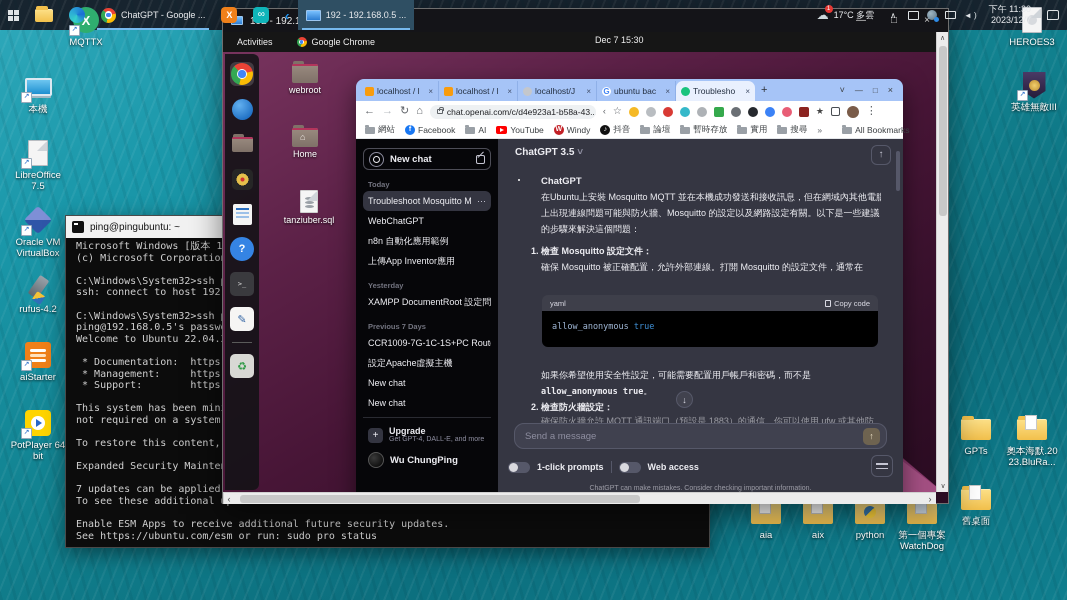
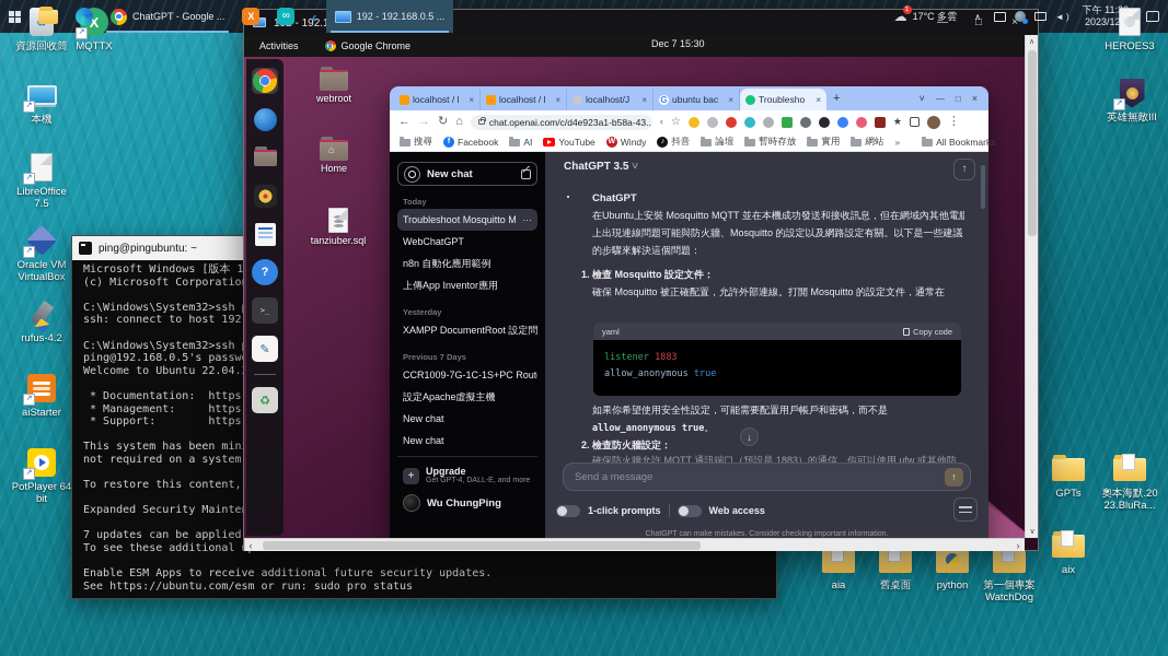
+ 資源回收筒
  X
  MQTTX
  本機
  LibreOffice 7.5
  Oracle VM VirtualBox
  rufus-4.2
  aiStarter
  PotPlayer 64 bit
  HEROES3
  英雄無敵III
  GPTs
  奧本海默.2023.BluRa...
- 舊桌面
+ aix
  aia
- aix
+ 舊桌面
  python
  第一個專案WatchDog
  ping@pingubuntu: ~
  Microsoft Windows [版本 1
  (c) Microsoft Corporatio
  C:\Windows\System32>ssh
  ssh: connect to host 192
  C:\Windows\System32>ssh
  ping@192.168.0.5's passw
  Welcome to Ubuntu 22.04.
  * Documentation: https
  * Management: https
  * Support: https
  This system has been min
  not required on a system
  To restore this content,
  Expanded Security Mainte
  7 updates can be applied
  To see these additional
  Enable ESM Apps to receive additional future security updates.
  See https://ubuntu.com/esm or run: sudo pro status
  —
  □
  ×
  Activities
  Google Chrome
  Dec 7 15:30
  ?
  >_
  ✎
  ♻
  webroot
  ⌂
  Home
  tanziuber.sql
  localhost / l
  ×
  localhost / l
  ×
  localhost/J
  ×
  G
  ubuntu bac
  ×
  Troublesho
  ×
  +
  ˅
  —
  □
  ×
  ←
  →
  ↻
  ⌂
  chat.openai.com/c/d4e923a1-b58a-43..
  ‹
  ☆
  ★
  ⋮
- 網站
+ 搜尋
  Facebook
  AI
  YouTube
  Windy
  抖音
  論壇
  暫時存放
  實用
- 搜尋
+ 網站
  »
  All Bookmarks
  New chat
  Today
  Troubleshoot Mosquitto M
  ⋯
  WebChatGPT
  n8n 自動化應用範例
  上傳App Inventor應用
  Yesterday
  XAMPP DocumentRoot 設定問
  Previous 7 Days
  CCR1009-7G-1C-1S+PC Rout
  設定Apache虛擬主機
  New chat
  New chat
  +
  Upgrade
  Wu ChungPing
  ChatGPT 3.5 ˅
  ↑
  ChatGPT
  在Ubuntu上安裝 Mosquitto MQTT 並在本機成功發送和接收訊息，但在網域內其他電腦
  上出現連線問題可能與防火牆、Mosquitto 的設定以及網路設定有關。以下是一些建議
  的步驟來解決這個問題：
  1. 檢查 Mosquitto 設定文件：
  確保 Mosquitto 被正確配置，允許外部連線。打開 Mosquitto 的設定文件，通常在
  yaml
  Copy code
+ listener 1883
  allow_anonymous true
  如果你希望使用安全性設定，可能需要配置用戶帳戶和密碼，而不是
  allow_anonymous true。
  2. 檢查防火牆設定：
  確保防火牆允許 MQTT 通訊端口（預設是 1883）的通信，你可以使用 ufw 或其他防
  ↓
  Send a message
  ↑
  1-click prompts
  Web access
  ‹
  ›
  ChatGPT - Google ...
  X
  ∞
  192 - 192.168.0.5 ...
  ☁
  17°C 多雲
  ∧
  ◄
  )
  下午 11:30
  2023/12/7
